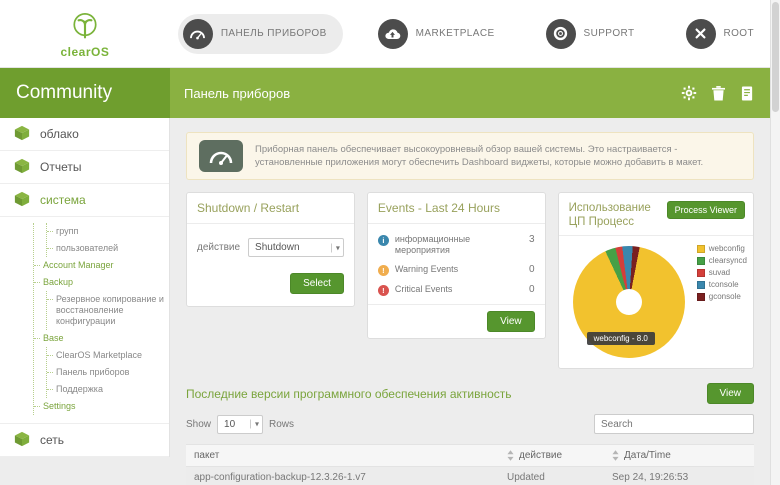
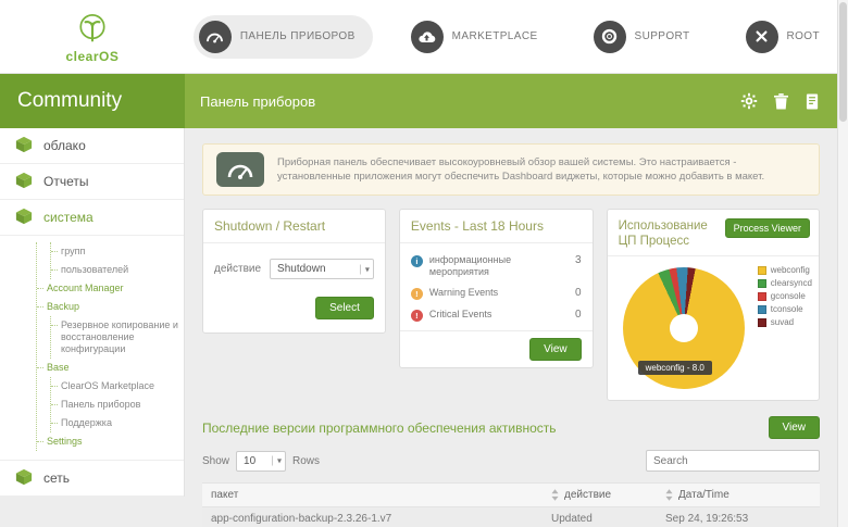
  clearOS
  ПАНЕЛЬ ПРИБОРОВ
  MARKETPLACE
  SUPPORT
  ROOT
  Community
  Панель приборов
  облако
  Отчеты
  система
  групп
  пользователей
  Account Manager
  Backup
  Резервное копирование и восстановление конфигурации
  Base
  ClearOS Marketplace
  Панель приборов
  Поддержка
  Settings
  сеть
  Приборная панель обеспечивает высокоуровневый обзор вашей системы. Это настраивается - установленные приложения могут обеспечить Dashboard виджеты, которые можно добавить в макет.
  Shutdown / Restart
  действие
  Shutdown
  Select
- Events - Last 24 Hours
+ Events - Last 18 Hours
  i
  информационные мероприятия
  3
  !
  Warning Events
  0
  !
  Critical Events
  0
  View
  Использование ЦП Процесс
  Process Viewer
  webconfig
  clearsyncd
- suvad
+ gconsole
  tconsole
- gconsole
+ suvad
  webconfig - 8.0
  Последние версии программного обеспечения активность
  View
  Show
  10
  Rows
  Search
  пакет	действие	Дата/Time
- app-configuration-backup-12.3.26-1.v7	Updated	Sep 24, 19:26:53
+ app-configuration-backup-2.3.26-1.v7	Updated	Sep 24, 19:26:53
